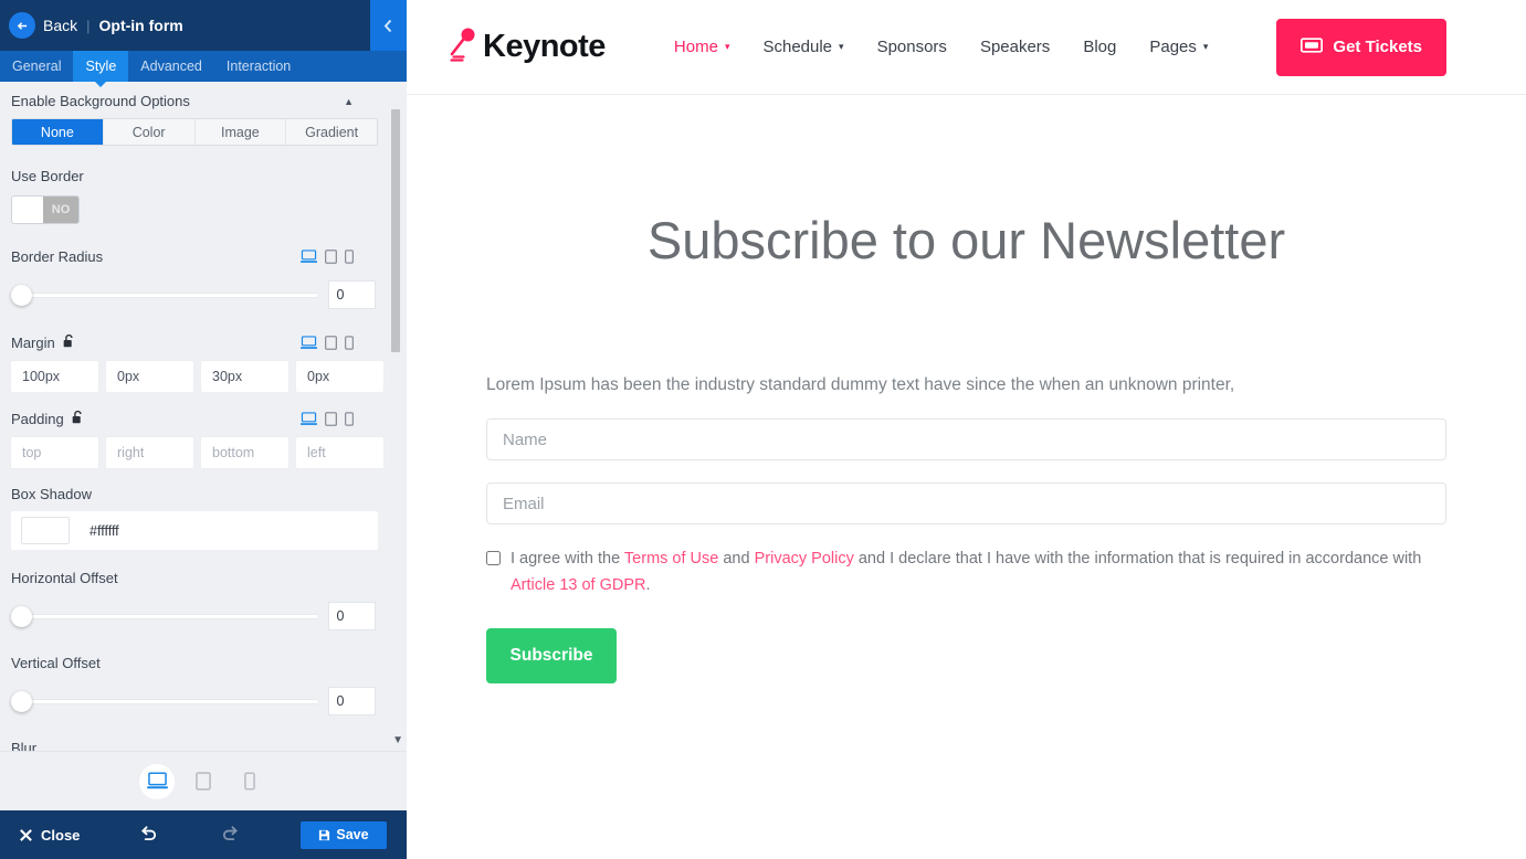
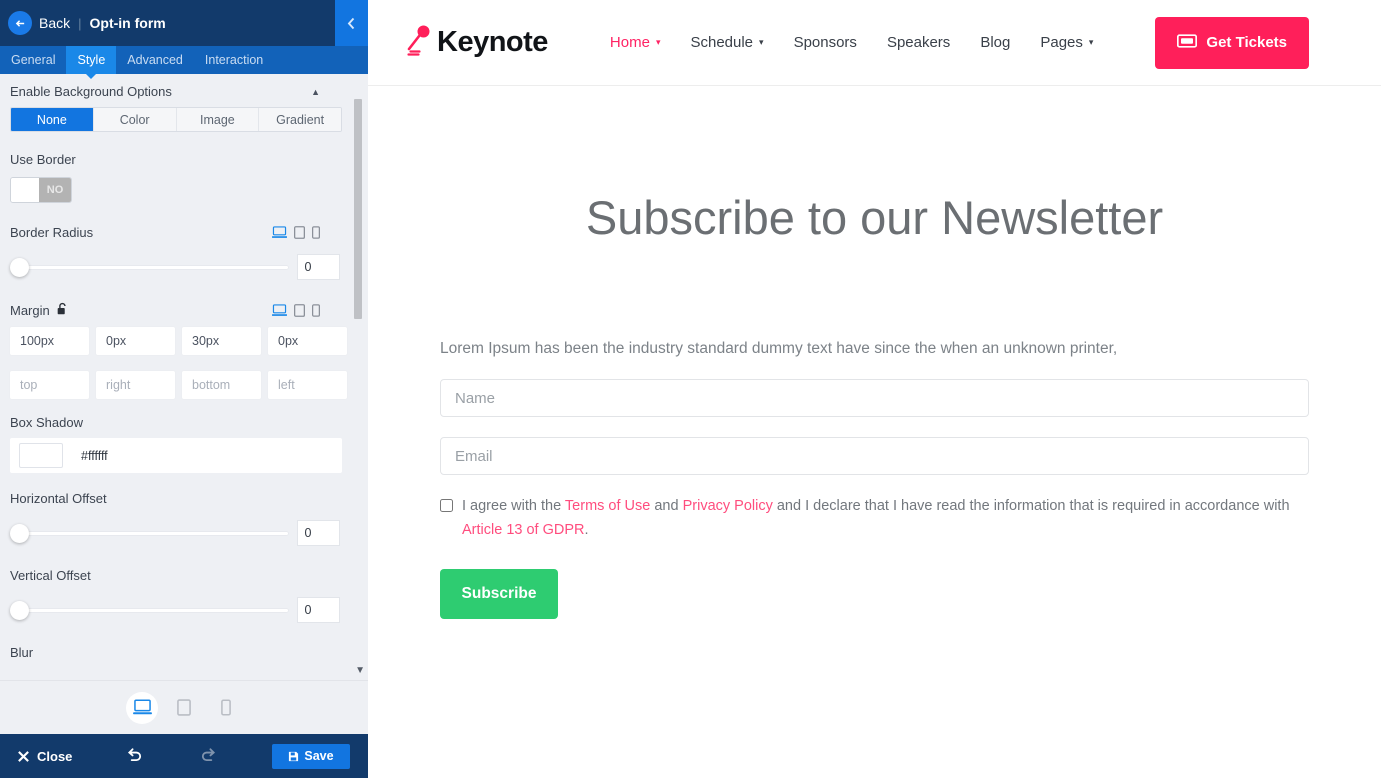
  Back
  |
  Opt-in form
  General
  Style
  Advanced
  Interaction
  Enable Background Options
  ▲
  None
  Color
  Image
  Gradient
  Use Border
  NO
  Border Radius
  0
  Margin
  100px
  0px
  30px
  0px
- Padding
  top
  right
  bottom
  left
  Box Shadow
  #ffffff
  Horizontal Offset
  0
  Vertical Offset
  0
  Blur
  ▼
  Close
  Save
  Keynote
  Home
  ▾
  Schedule
  ▾
  Sponsors
  Speakers
  Blog
  Pages
  ▾
  Get Tickets
  Subscribe to our Newsletter
  Lorem Ipsum has been the industry standard dummy text have since the when an unknown printer,
  Name Email
- I agree with the Terms of Use and Privacy Policy and I declare that I have with the information that is required in accordance with Article 13 of GDPR.
+ I agree with the Terms of Use and Privacy Policy and I declare that I have read the information that is required in accordance with Article 13 of GDPR.
  Subscribe
